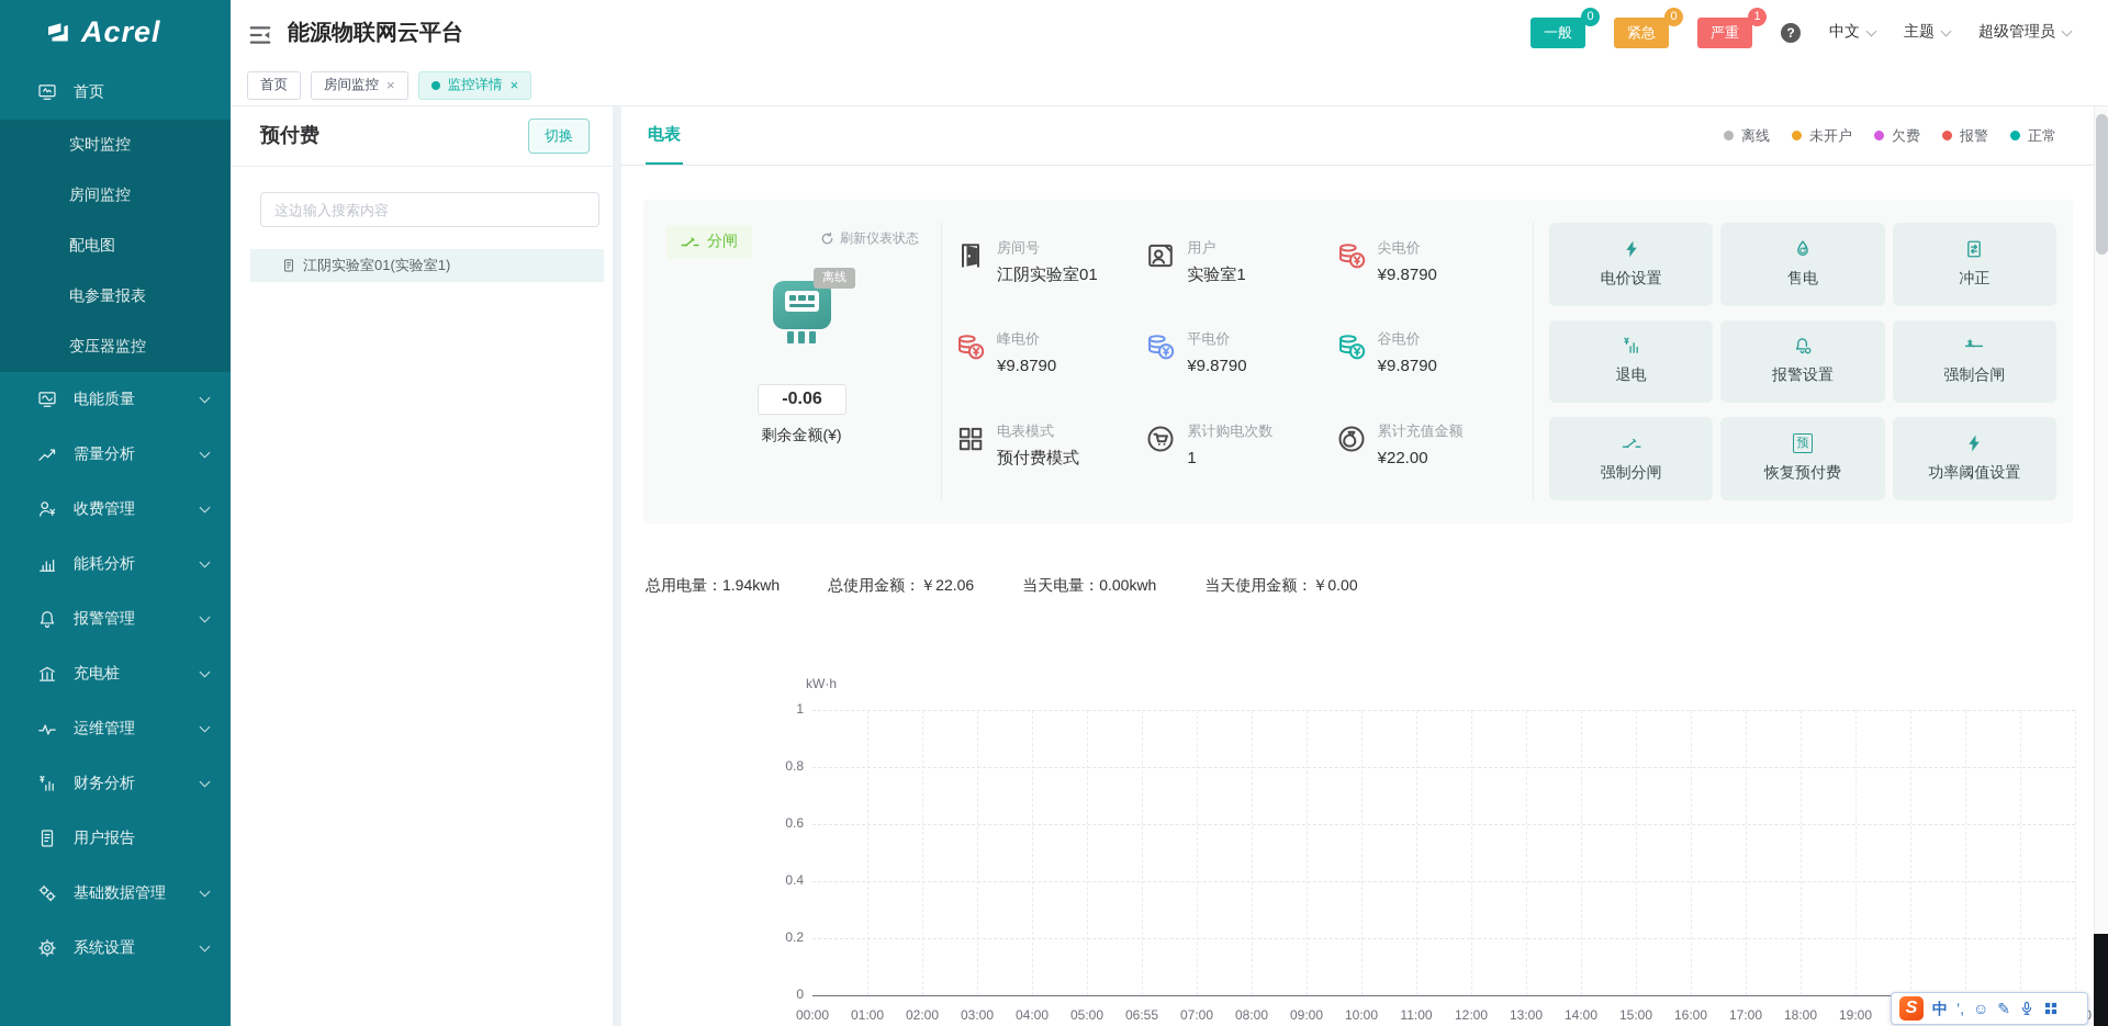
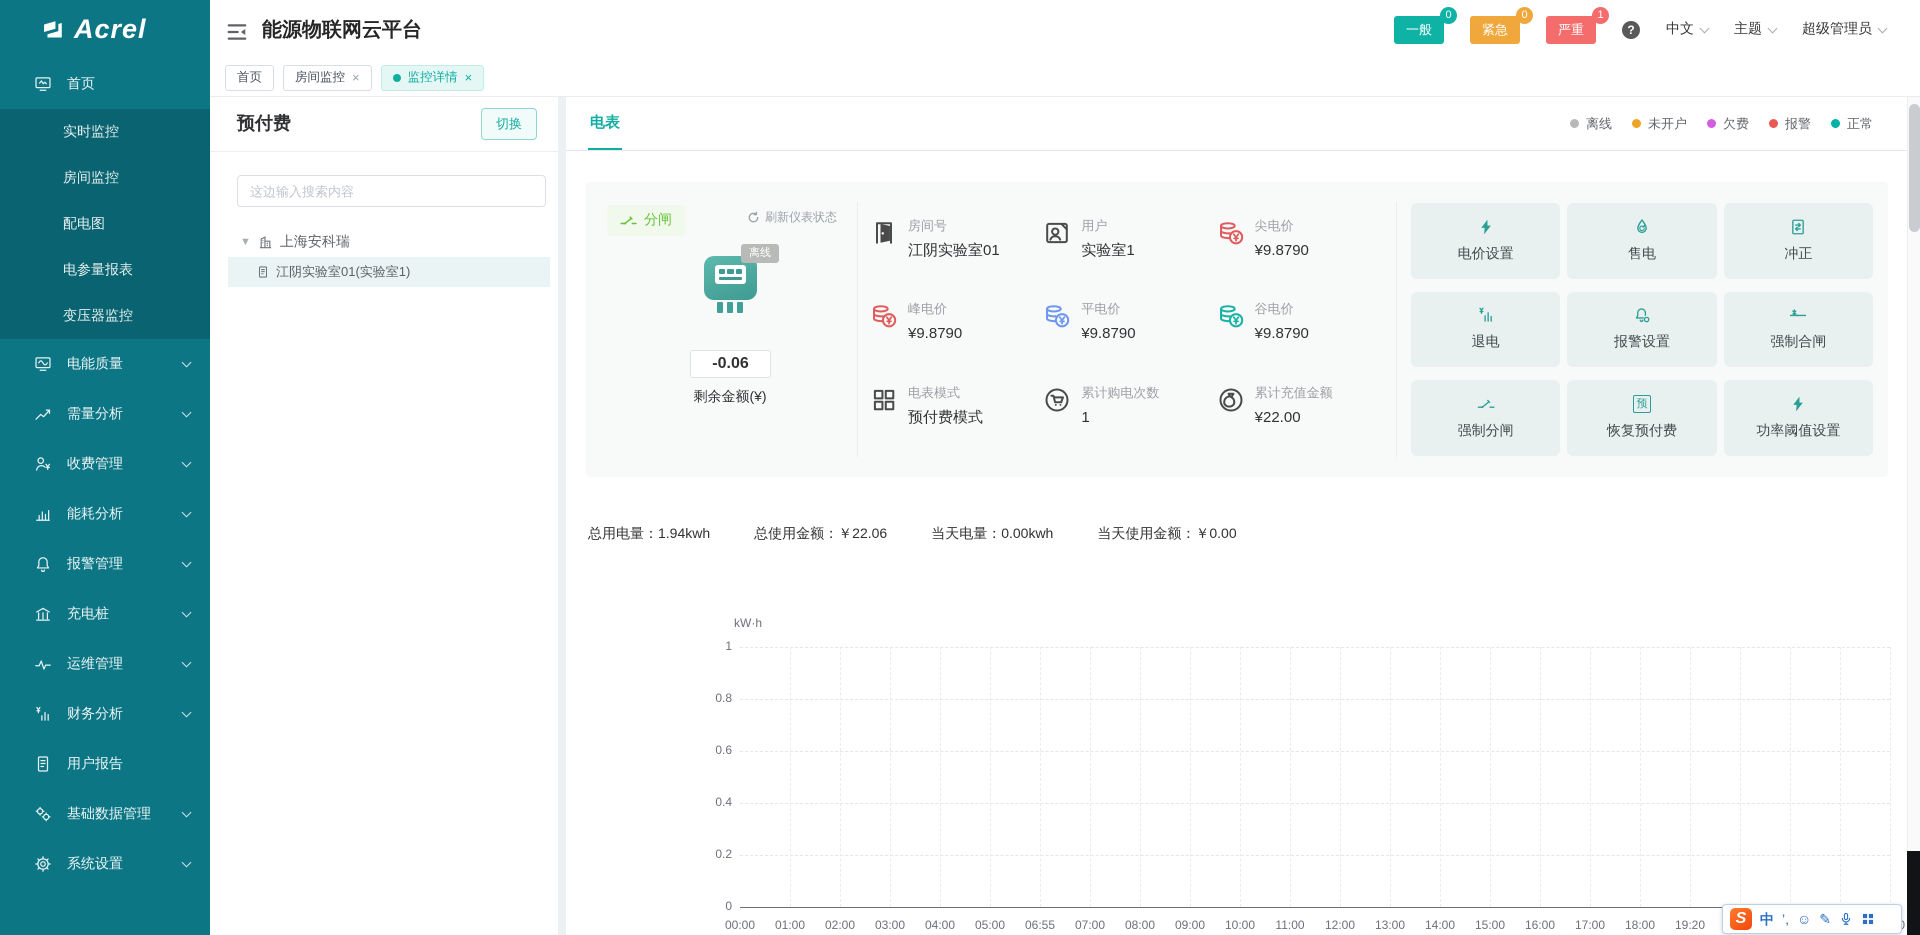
  Acrel
  首页
  实时监控
  房间监控
  配电图
  电参量报表
  变压器监控
  电能质量
  需量分析
  收费管理
  能耗分析
  报警管理
  充电桩
  运维管理
  财务分析
  用户报告
  基础数据管理
  系统设置
  能源物联网云平台
  一般
  0
  紧急
  0
  严重
  1
  ?
  中文
  主题
  超级管理员
  首页
  房间监控
  ×
  监控详情
  ×
  预付费
  切换
  这边输入搜索内容
+ ▼
+ 上海安科瑞
  江阴实验室01(实验室1)
  电表
  离线
  未开户
  欠费
  报警
  正常
  分闸
  刷新仪表状态
  离线
  -0.06
  剩余金额(¥)
  房间号
  江阴实验室01
  用户
  实验室1
  尖电价
  ¥9.8790
  峰电价
  ¥9.8790
  平电价
  ¥9.8790
  谷电价
  ¥9.8790
  电表模式
  预付费模式
  累计购电次数
  1
  累计充值金额
  ¥22.00
  电价设置
  售电
  冲正
  退电
  报警设置
  强制合闸
  强制分闸
  预
  恢复预付费
  功率阈值设置
  总用电量：1.94kwh
  总使用金额：￥22.06
  当天电量：0.00kwh
  当天使用金额：￥0.00
  kW·h
  0
  0.2
  0.4
  0.6
  0.8
  1
  00:00
  01:00
  02:00
  03:00
  04:00
  05:00
  06:55
  07:00
  08:00
  09:00
  10:00
  11:00
  12:00
  13:00
  14:00
  15:00
  16:00
  17:00
  18:00
- 19:00
+ 19:20
  S
  中
  ’,
  ☺
  ✎
